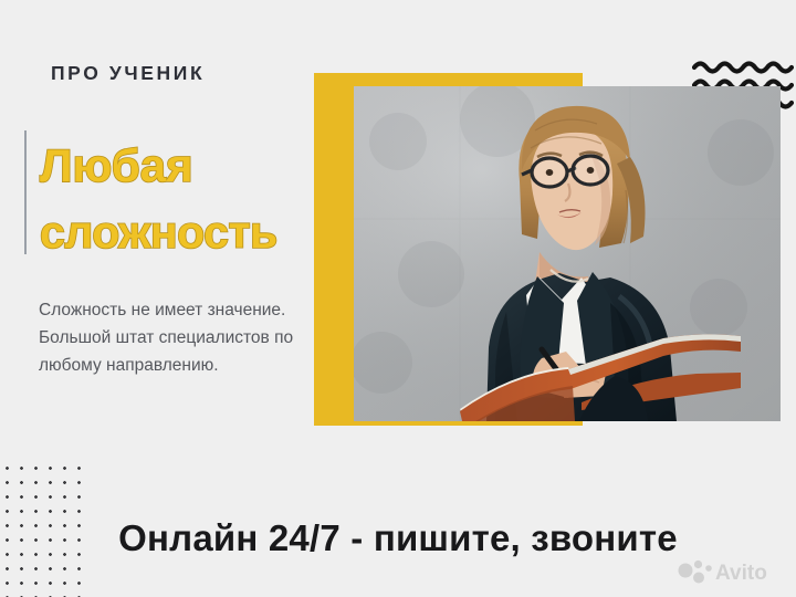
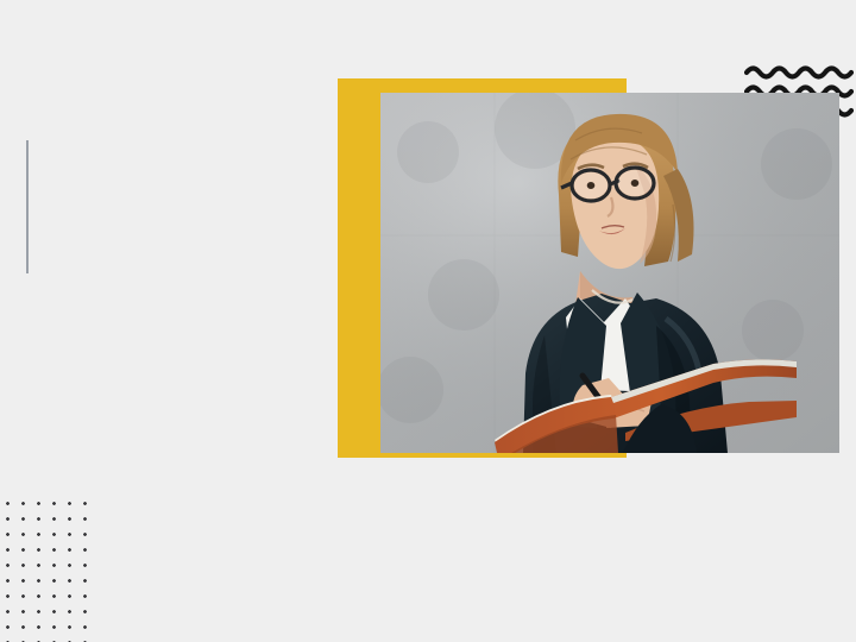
- ПРО УЧЕНИК
- Любая
- сложность
- Сложность не имеет значение. Большой штат специалистов по любому направлению.
- Онлайн 24/7 - пишите, звоните
- Avito
